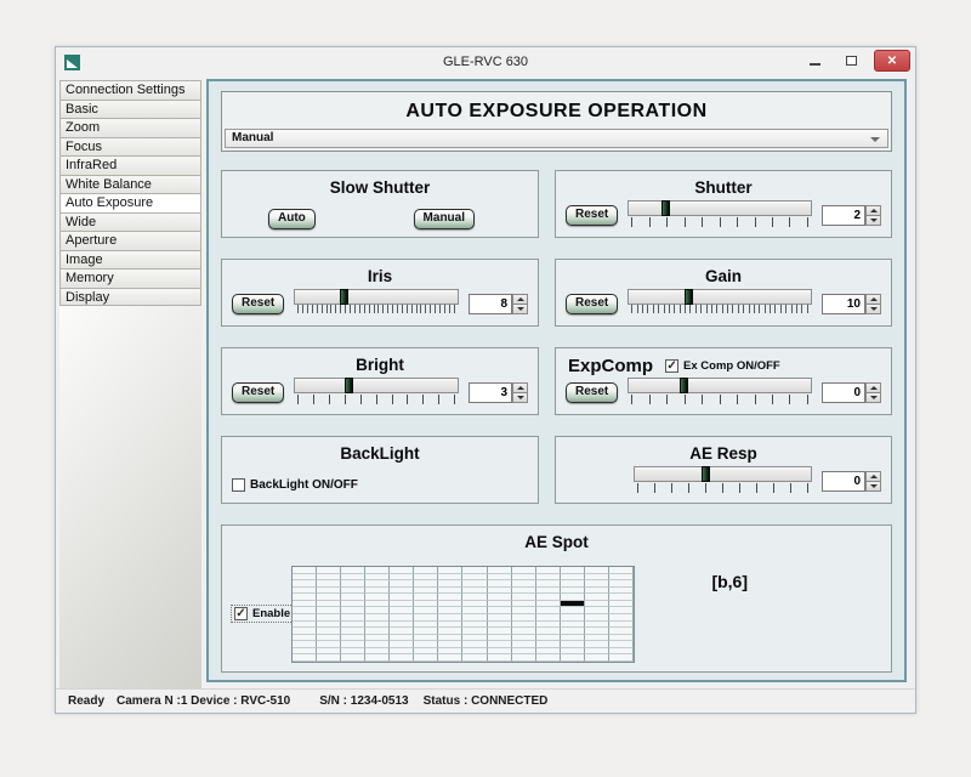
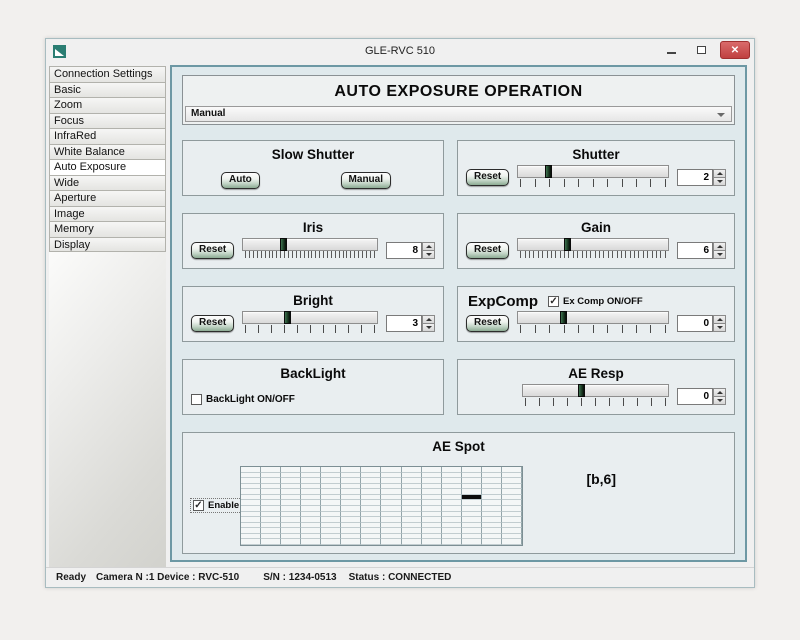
- GLE-RVC 630
+ GLE-RVC 510
  ✕
  Connection Settings
  Basic
  Zoom
  Focus
  InfraRed
  White Balance
  Auto Exposure
  Wide
  Aperture
  Image
  Memory
  Display
  AUTO EXPOSURE OPERATION
  Manual
  Slow Shutter
  Auto
  Manual
  Shutter
  Reset
  2
  Iris
  Reset
  8
  Gain
  Reset
- 10
+ 6
  Bright
  Reset
  3
  ExpComp
  ✓
  Ex Comp ON/OFF
  Reset
  0
  BackLight
  BackLight ON/OFF
  AE Resp
  0
  AE Spot
  ✓
  [b,6]
  Ready
  Camera N :1 Device : RVC-510
  S/N : 1234-0513
  Status : CONNECTED
